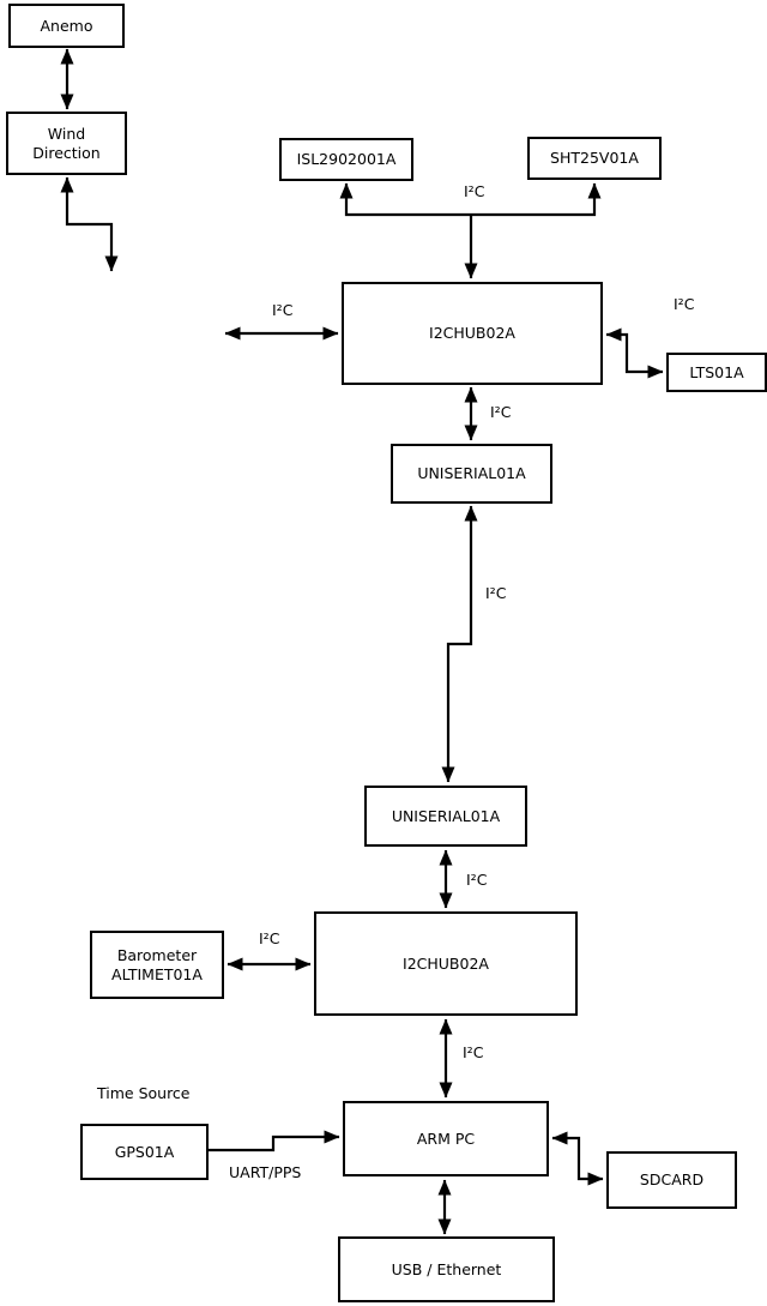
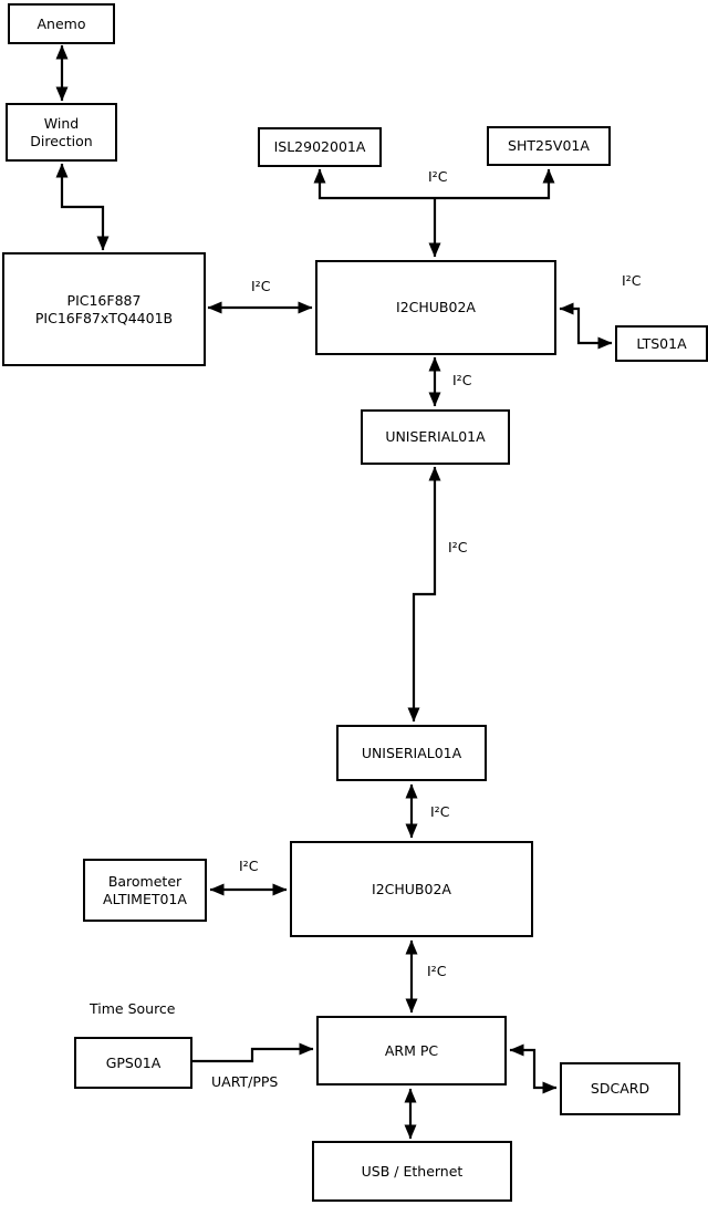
  Anemo
  Wind
  Direction
+ PIC16F887
+ PIC16F87xTQ4401B
  ISL2902001A
  SHT25V01A
  I2CHUB02A
  LTS01A
  UNISERIAL01A
  UNISERIAL01A
  Barometer
  ALTIMET01A
  I2CHUB02A
  GPS01A
  ARM PC
  SDCARD
  USB / Ethernet
  I²C
  I²C
  I²C
  I²C
  I²C
  I²C
  I²C
  I²C
  Time Source
  UART/PPS
